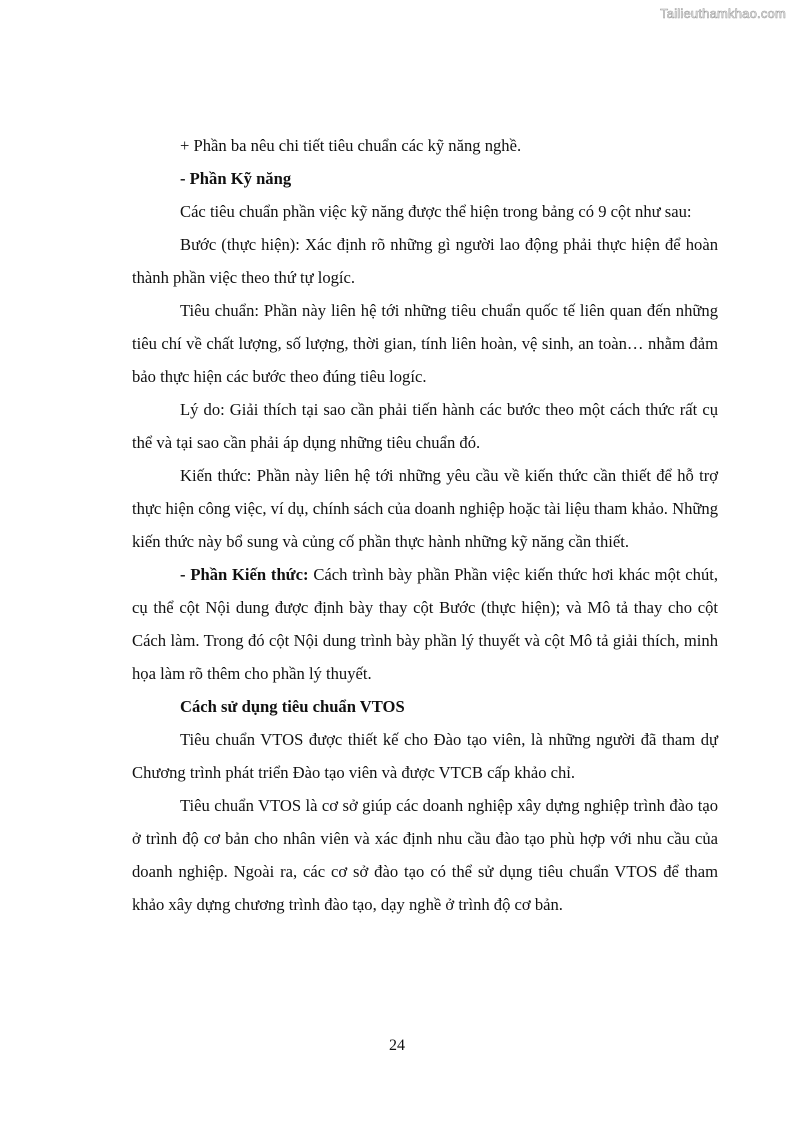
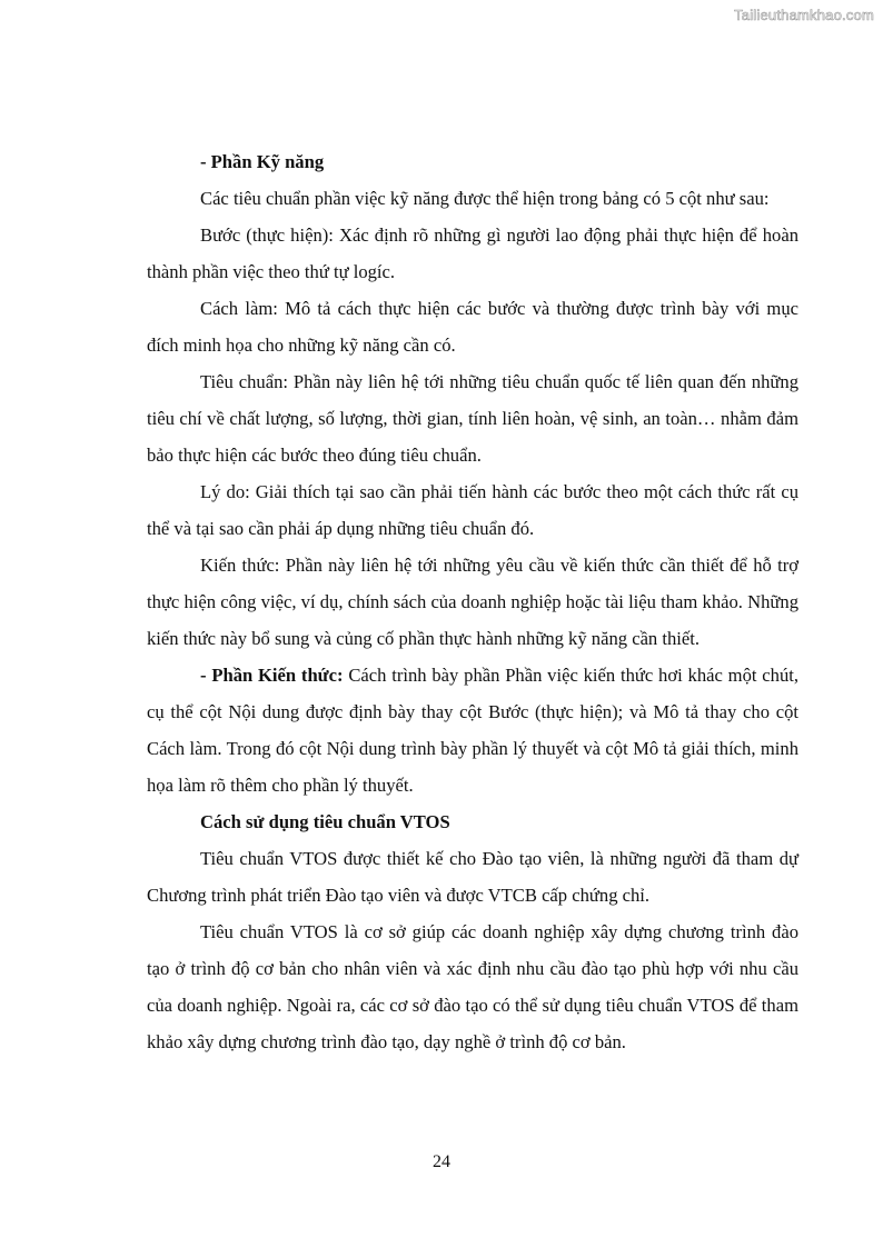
  Tailieuthamkhao.com
- + Phần ba nêu chi tiết tiêu chuẩn các kỹ năng nghề.
  - Phần Kỹ năng
- Các tiêu chuẩn phần việc kỹ năng được thể hiện trong bảng có 9 cột như sau:
+ Các tiêu chuẩn phần việc kỹ năng được thể hiện trong bảng có 5 cột như sau:
  Bước (thực hiện): Xác định rõ những gì người lao động phải thực hiện để hoàn thành phần việc theo thứ tự logíc.
+ Cách làm: Mô tả cách thực hiện các bước và thường được trình bày với mục đích minh họa cho những kỹ năng cần có.
- Tiêu chuẩn: Phần này liên hệ tới những tiêu chuẩn quốc tế liên quan đến những tiêu chí về chất lượng, số lượng, thời gian, tính liên hoàn, vệ sinh, an toàn… nhằm đảm bảo thực hiện các bước theo đúng tiêu logíc.
+ Tiêu chuẩn: Phần này liên hệ tới những tiêu chuẩn quốc tế liên quan đến những tiêu chí về chất lượng, số lượng, thời gian, tính liên hoàn, vệ sinh, an toàn… nhằm đảm bảo thực hiện các bước theo đúng tiêu chuẩn.
  Lý do: Giải thích tại sao cần phải tiến hành các bước theo một cách thức rất cụ thể và tại sao cần phải áp dụng những tiêu chuẩn đó.
  Kiến thức: Phần này liên hệ tới những yêu cầu về kiến thức cần thiết để hỗ trợ thực hiện công việc, ví dụ, chính sách của doanh nghiệp hoặc tài liệu tham khảo. Những kiến thức này bổ sung và củng cố phần thực hành những kỹ năng cần thiết.
  - Phần Kiến thức: Cách trình bày phần Phần việc kiến thức hơi khác một chút, cụ thể cột Nội dung được định bày thay cột Bước (thực hiện); và Mô tả thay cho cột Cách làm. Trong đó cột Nội dung trình bày phần lý thuyết và cột Mô tả giải thích, minh họa làm rõ thêm cho phần lý thuyết.
  Cách sử dụng tiêu chuẩn VTOS
- Tiêu chuẩn VTOS được thiết kế cho Đào tạo viên, là những người đã tham dự Chương trình phát triển Đào tạo viên và được VTCB cấp khảo chỉ.
+ Tiêu chuẩn VTOS được thiết kế cho Đào tạo viên, là những người đã tham dự Chương trình phát triển Đào tạo viên và được VTCB cấp chứng chỉ.
- Tiêu chuẩn VTOS là cơ sở giúp các doanh nghiệp xây dựng nghiệp trình đào tạo ở trình độ cơ bản cho nhân viên và xác định nhu cầu đào tạo phù hợp với nhu cầu của doanh nghiệp. Ngoài ra, các cơ sở đào tạo có thể sử dụng tiêu chuẩn VTOS để tham khảo xây dựng chương trình đào tạo, dạy nghề ở trình độ cơ bản.
+ Tiêu chuẩn VTOS là cơ sở giúp các doanh nghiệp xây dựng chương trình đào tạo ở trình độ cơ bản cho nhân viên và xác định nhu cầu đào tạo phù hợp với nhu cầu của doanh nghiệp. Ngoài ra, các cơ sở đào tạo có thể sử dụng tiêu chuẩn VTOS để tham khảo xây dựng chương trình đào tạo, dạy nghề ở trình độ cơ bản.
  24
